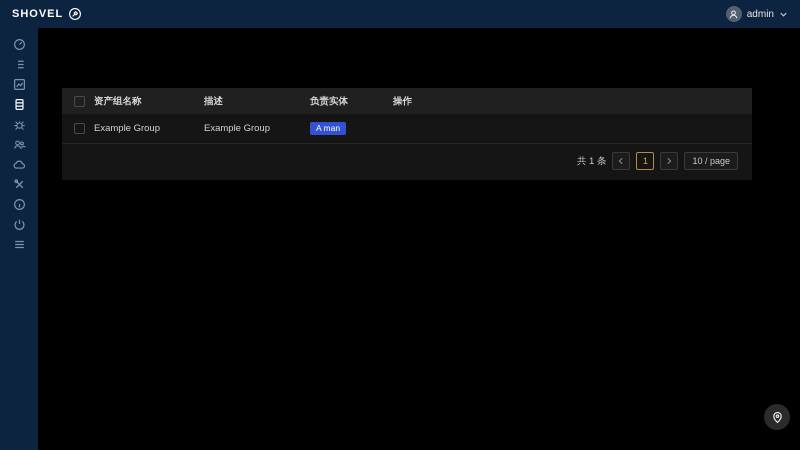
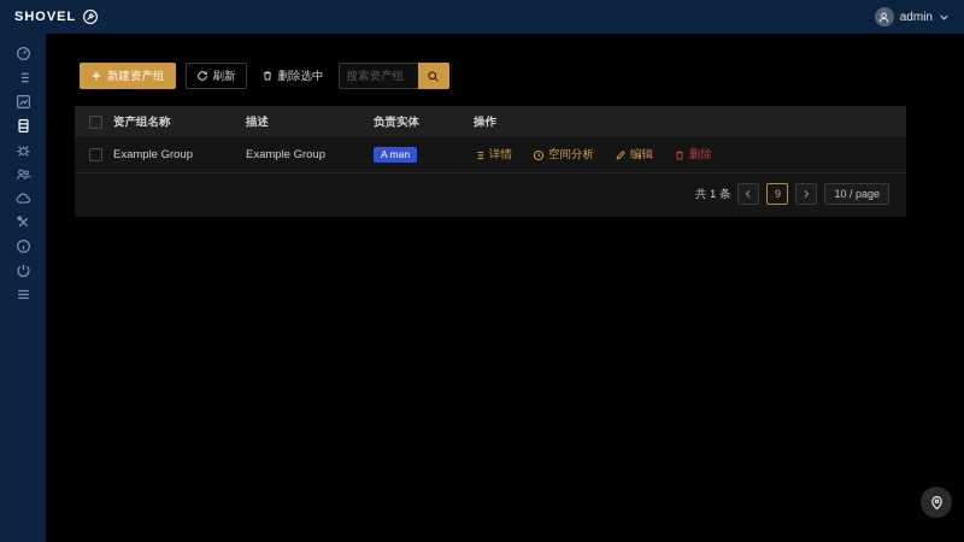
  SHOVEL
  admin
+ 新建资产组
+ 刷新
+ 删除选中
+ 搜索资产组
  资产组名称
  描述
  负责实体
  操作
  Example Group
  Example Group
  A man
+ 详情
+ 空间分析
+ 编辑
+ 删除
  共 1 条
- 1
+ 9
  10 / page
